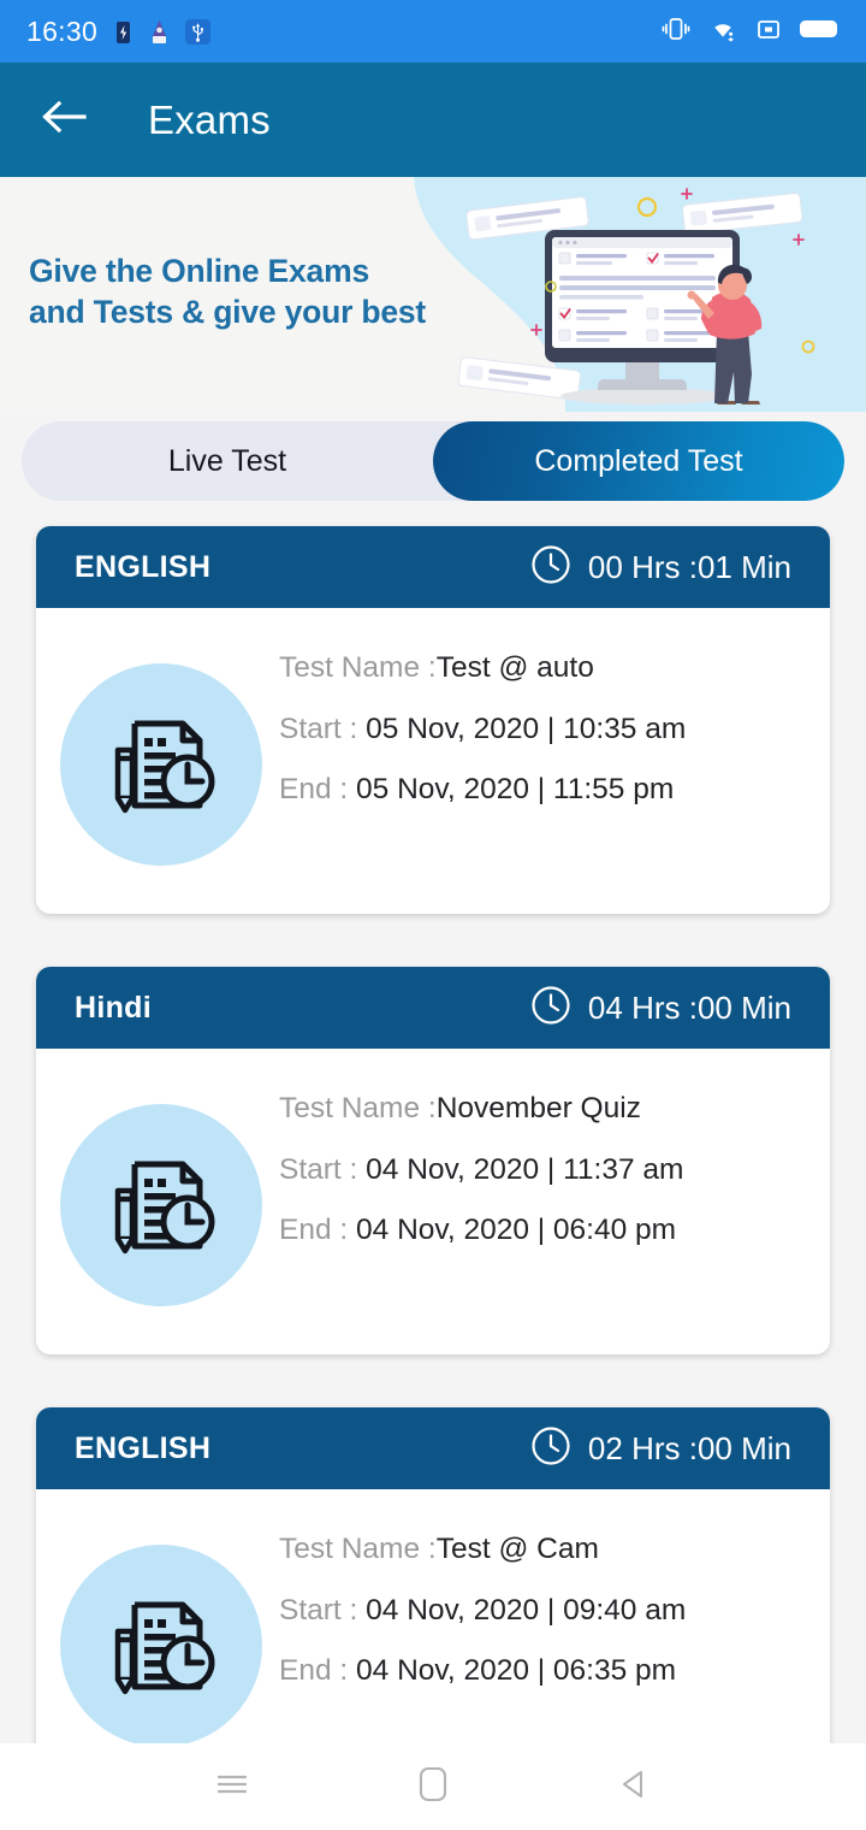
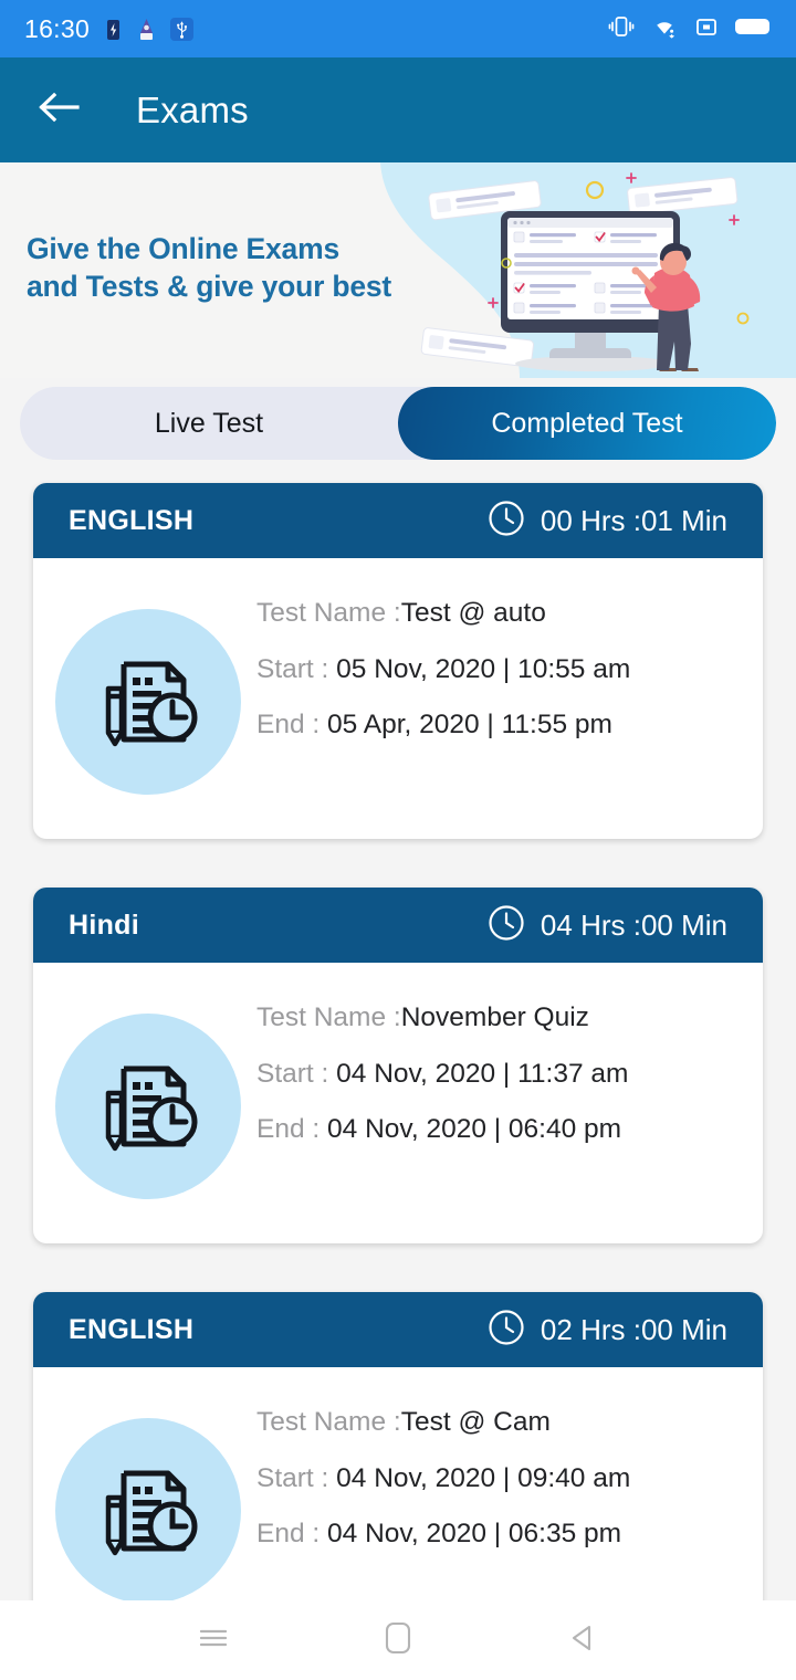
  16:30
  Exams
  Give the Online Exams
  and Tests & give your best
  Live Test
  Completed Test
  ENGLISH
  00 Hrs :01 Min
  Test Name :Test @ auto
- Start : 05 Nov, 2020 | 10:35 am
+ Start : 05 Nov, 2020 | 10:55 am
- End : 05 Nov, 2020 | 11:55 pm
+ End : 05 Apr, 2020 | 11:55 pm
  Hindi
  04 Hrs :00 Min
  Test Name :November Quiz
  Start : 04 Nov, 2020 | 11:37 am
  End : 04 Nov, 2020 | 06:40 pm
  ENGLISH
  02 Hrs :00 Min
  Test Name :Test @ Cam
  Start : 04 Nov, 2020 | 09:40 am
  End : 04 Nov, 2020 | 06:35 pm
